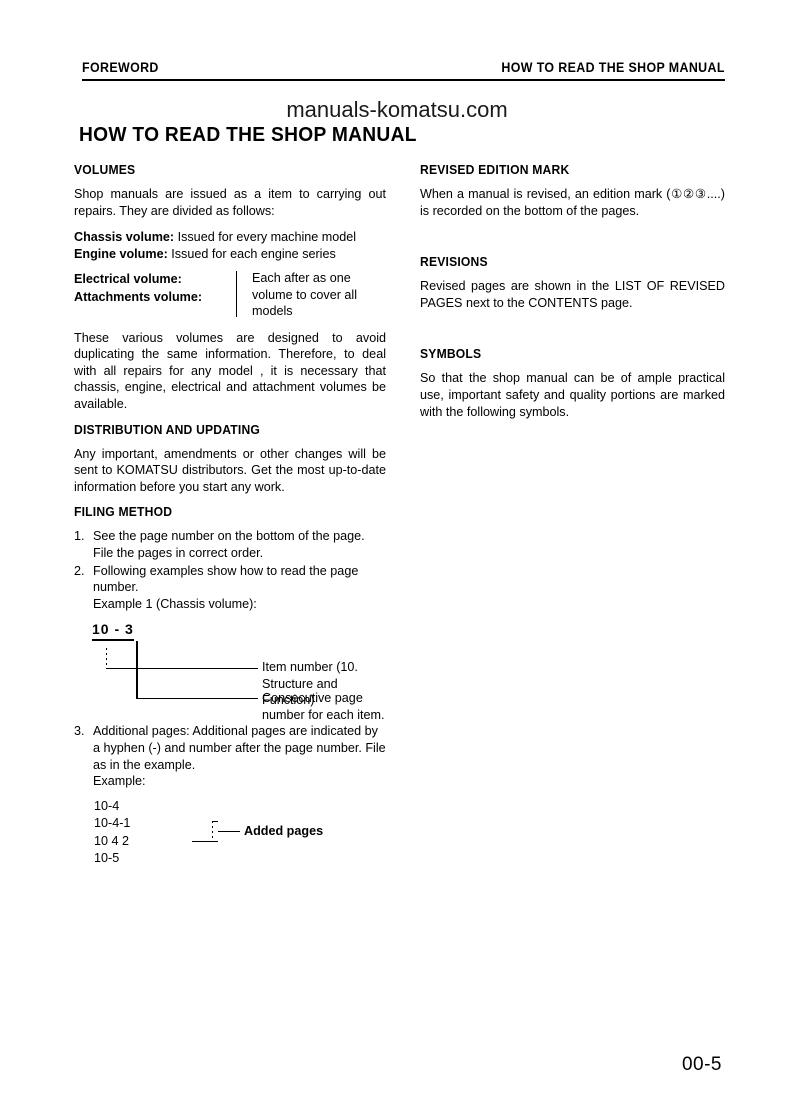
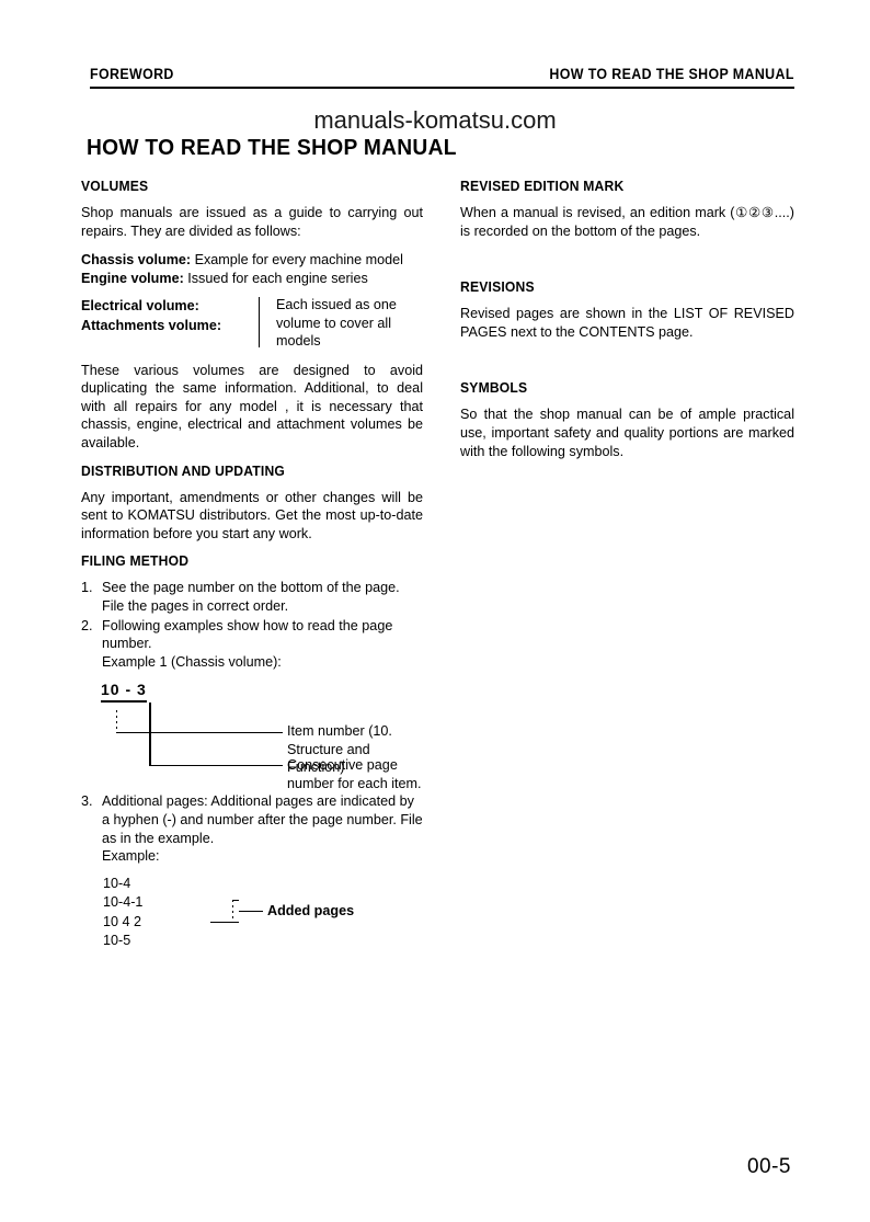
  FOREWORD
  HOW TO READ THE SHOP MANUAL
  manuals-komatsu.com
  HOW TO READ THE SHOP MANUAL
  VOLUMES
- Shop manuals are issued as a item to carrying out repairs. They are divided as follows:
+ Shop manuals are issued as a guide to carrying out repairs. They are divided as follows:
- Chassis volume: Issued for every machine model
+ Chassis volume: Example for every machine model
  Engine volume: Issued for each engine series
  Electrical volume:
  Attachments volume:
- Each after as one volume to cover all models
+ Each issued as one volume to cover all models
- These various volumes are designed to avoid duplicating the same information. Therefore, to deal with all repairs for any model , it is necessary that chassis, engine, electrical and attachment volumes be available.
+ These various volumes are designed to avoid duplicating the same information. Additional, to deal with all repairs for any model , it is necessary that chassis, engine, electrical and attachment volumes be available.
  DISTRIBUTION AND UPDATING
  Any important, amendments or other changes will be sent to KOMATSU distributors. Get the most up-to-date information before you start any work.
  FILING METHOD
  1.
  See the page number on the bottom of the page. File the pages in correct order.
  2.
  Following examples show how to read the page number.
  Example 1 (Chassis volume):
  10 - 3
  Item number (10. Structure and Function)
  Consecutive page number for each item.
  3.
  Additional pages: Additional pages are indicated by a hyphen (-) and number after the page number. File as in the example.
  Example:
  10-4
  10-4-1
  10 4 2
  10-5
  Added pages
  REVISED EDITION MARK
  When a manual is revised, an edition mark (①②③....) is recorded on the bottom of the pages.
  REVISIONS
  Revised pages are shown in the LIST OF REVISED PAGES next to the CONTENTS page.
  SYMBOLS
  So that the shop manual can be of ample practical use, important safety and quality portions are marked with the following symbols.
  00-5
